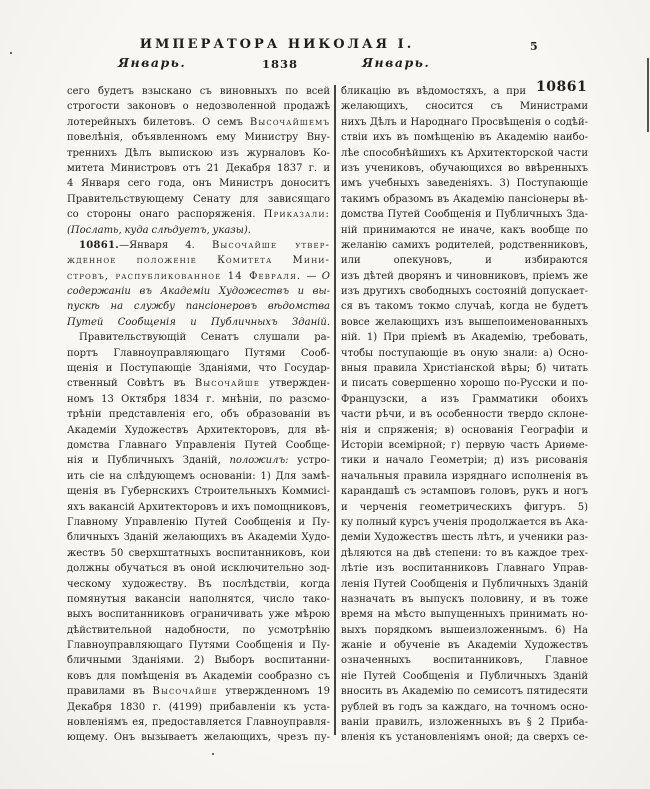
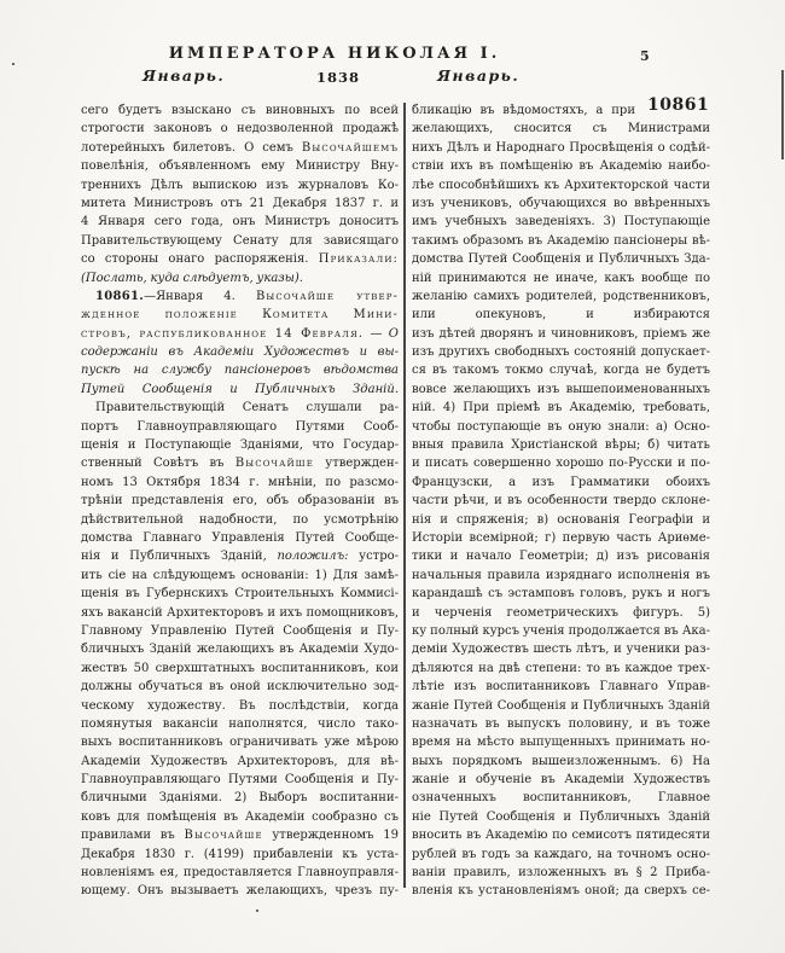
  ИМПЕРАТОРА НИКОЛАЯ I.
  5
  Январь.
  1838
  Январь.
  10861
  сего будетъ взыскано съ виновныхъ по всей
  строгости законовъ о недозволенной продажѣ
  лотерейныхъ билетовъ. О семъ Высочайшемъ
  повелѣнія, объявленномъ ему Министру Вну-
  треннихъ Дѣлъ выпискою изъ журналовъ Ко-
  митета Министровъ отъ 21 Декабря 1837 г. и
  4 Января сего года, онъ Министръ доноситъ
  Правительствующему Сенату для зависящаго
  со стороны онаго распоряженія. Приказали:
  (Послать, куда слѣдуетъ, указы).
  10861.—Января 4. Высочайше утвер-
  жденное положеніе Комитета Мини-
  стровъ, распубликованное 14 Февраля. — О
  содержаніи въ Академіи Художествъ и вы-
  пускѣ на службу пансіонеровъ вѣдомства
  Путей Сообщенія и Публичныхъ Зданій.
  Правительствующій Сенатъ слушали ра-
  портъ Главноуправляющаго Путями Сооб-
  щенія и Поступающіе Зданіями, что Государ-
  ственный Совѣтъ въ Высочайше утвержден-
  номъ 13 Октября 1834 г. мнѣніи, по разсмо-
  трѣніи представленія его, объ образованіи въ
- Академіи Художествъ Архитекторовъ, для вѣ-
+ дѣйствительной надобности, по усмотрѣнію
  домства Главнаго Управленія Путей Сообще-
  нія и Публичныхъ Зданій, положилъ: устро-
  ить сіе на слѣдующемъ основаніи: 1) Для замѣ-
  щенія въ Губернскихъ Строительныхъ Коммисі-
  яхъ вакансій Архитекторовъ и ихъ помощниковъ,
  Главному Управленію Путей Сообщенія и Пу-
  бличныхъ Зданій желающихъ въ Академіи Худо-
  жествъ 50 сверхштатныхъ воспитанниковъ, кои
  должны обучаться въ оной исключительно зод-
  ческому художеству. Въ послѣдствіи, когда
  помянутыя вакансіи наполнятся, число тако-
  выхъ воспитанниковъ ограничивать уже мѣрою
- дѣйствительной надобности, по усмотрѣнію
+ Академіи Художествъ Архитекторовъ, для вѣ-
  Главноуправляющаго Путями Сообщенія и Пу-
  бличными Зданіями. 2) Выборъ воспитанни-
  ковъ для помѣщенія въ Академіи сообразно съ
  правилами въ Высочайше утвержденномъ 19
  Декабря 1830 г. (4199) прибавленіи къ уста-
  новленіямъ ея, предоставляется Главноуправля-
  ющему. Онъ вызываетъ желающихъ, чрезъ пу-
  бликацію въ вѣдомостяхъ, а при
  желающихъ, сносится съ Министрами
  нихъ Дѣлъ и Народнаго Просвѣщенія о содѣй-
  ствіи ихъ въ помѣщенію въ Академію наибо-
  лѣе способнѣйшихъ къ Архитекторской части
  изъ учениковъ, обучающихся во ввѣренныхъ
  имъ учебныхъ заведеніяхъ. 3) Поступающіе
  такимъ образомъ въ Академію пансіонеры вѣ-
  домства Путей Сообщенія и Публичныхъ Зда-
  ній принимаются не иначе, какъ вообще по
  желанію самихъ родителей, родственниковъ,
  изъ дѣтей дворянъ и чиновниковъ, пріемъ же
  изъ другихъ свободныхъ состояній допускает-
  ся въ такомъ токмо случаѣ, когда не будетъ
  вовсе желающихъ изъ вышепоименованныхъ
- ній. 1) При пріемѣ въ Академію, требовать,
+ ній. 4) При пріемѣ въ Академію, требовать,
  чтобы поступающіе въ оную знали: а) Осно-
  вныя правила Христіанской вѣры; б) читать
  и писать совершенно хорошо по-Русски и по-
  Французски, а изъ Грамматики обоихъ
  части рѣчи, и въ особенности твердо склоне-
  нія и спряженія; в) основанія Географіи и
  Исторіи всемірной; г) первую часть Ариѳме-
  тики и начало Геометріи; д) изъ рисованія
  начальныя правила изряднаго исполненія въ
  карандашѣ съ эстамповъ головъ, рукъ и ногъ
  и черченія геометрическихъ фигуръ. 5)
  ку полный курсъ ученія продолжается въ Ака-
  деміи Художествъ шесть лѣтъ, и ученики раз-
  дѣляются на двѣ степени: то въ каждое трех-
  лѣтіе изъ воспитанниковъ Главнаго Управ-
- ленія Путей Сообщенія и Публичныхъ Зданій
+ жаніе Путей Сообщенія и Публичныхъ Зданій
  назначать въ выпускъ половину, и въ тоже
  время на мѣсто выпущенныхъ принимать но-
  выхъ порядкомъ вышеизложеннымъ. 6) На
  жаніе и обученіе въ Академіи Художествъ
  означенныхъ воспитанниковъ, Главное
  ніе Путей Сообщенія и Публичныхъ Зданій
  вносить въ Академію по семисотъ пятидесяти
  рублей въ годъ за каждаго, на точномъ осно-
  ваніи правилъ, изложенныхъ въ § 2 Приба-
  вленія къ установленіямъ оной; да сверхъ се-
